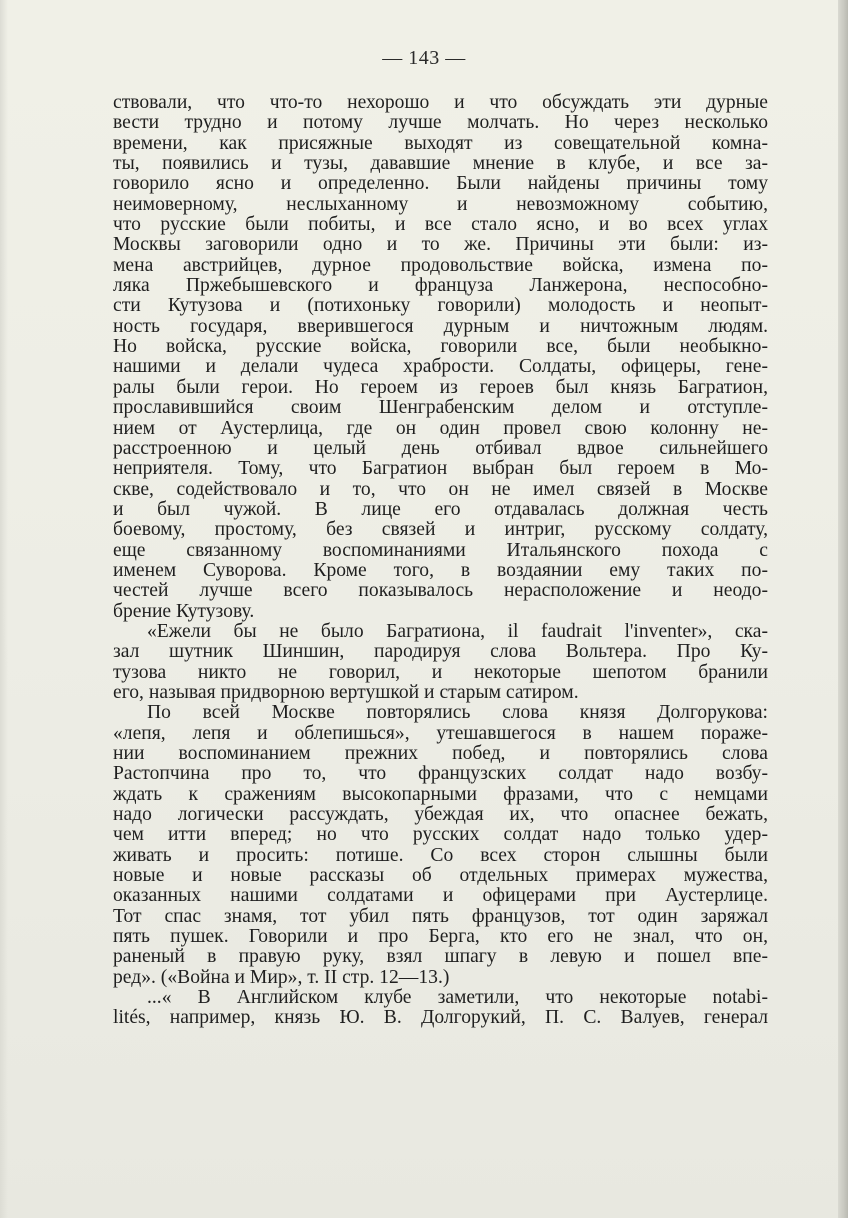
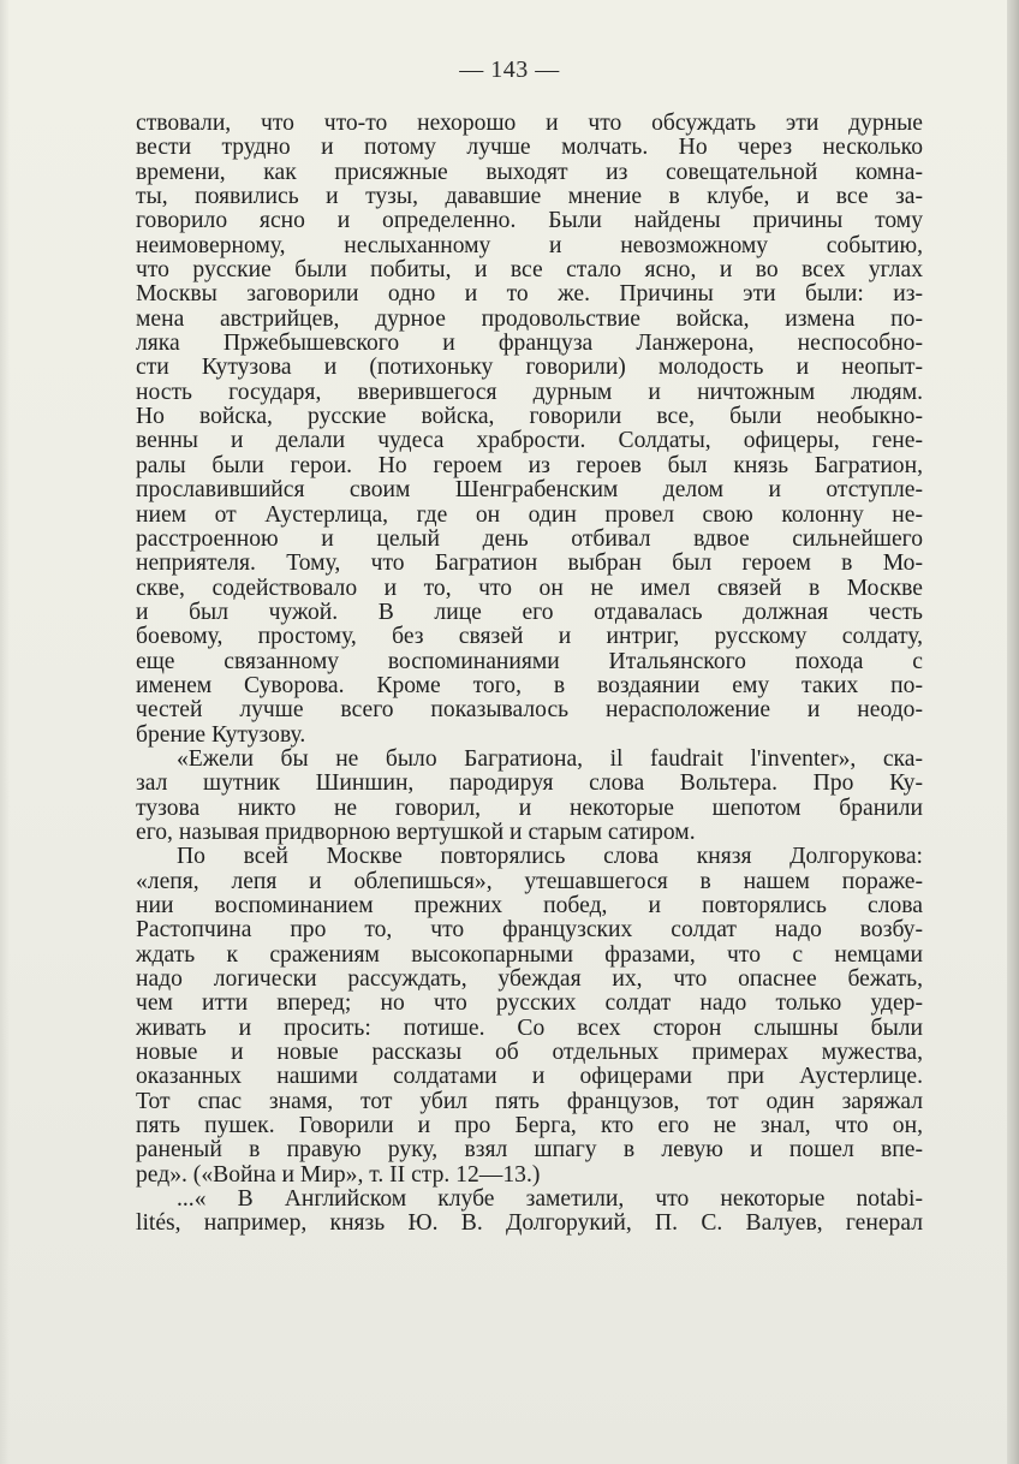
  — 143 —
  ствовали, что что-то нехорошо и что обсуждать эти дурные
  вести трудно и потому лучше молчать. Но через несколько
  времени, как присяжные выходят из совещательной комна-
  ты, появились и тузы, дававшие мнение в клубе, и все за-
  говорило ясно и определенно. Были найдены причины тому
  неимоверному, неслыханному и невозможному событию,
  что русские были побиты, и все стало ясно, и во всех углах
  Москвы заговорили одно и то же. Причины эти были: из-
  мена австрийцев, дурное продовольствие войска, измена по-
  ляка Пржебышевского и француза Ланжерона, неспособно-
  сти Кутузова и (потихоньку говорили) молодость и неопыт-
  ность государя, вверившегося дурным и ничтожным людям.
  Но войска, русские войска, говорили все, были необыкно-
- нашими и делали чудеса храбрости. Солдаты, офицеры, гене-
+ венны и делали чудеса храбрости. Солдаты, офицеры, гене-
  ралы были герои. Но героем из героев был князь Багратион,
  прославившийся своим Шенграбенским делом и отступле-
  нием от Аустерлица, где он один провел свою колонну не-
  расстроенною и целый день отбивал вдвое сильнейшего
  неприятеля. Тому, что Багратион выбран был героем в Мо-
  скве, содействовало и то, что он не имел связей в Москве
  и был чужой. В лице его отдавалась должная честь
  боевому, простому, без связей и интриг, русскому солдату,
  еще связанному воспоминаниями Итальянского похода с
  именем Суворова. Кроме того, в воздаянии ему таких по-
  честей лучше всего показывалось нерасположение и неодо-
  брение Кутузову.
  «Ежели бы не было Багратиона, il faudrait l'inventer», ска-
  зал шутник Шиншин, пародируя слова Вольтера. Про Ку-
  тузова никто не говорил, и некоторые шепотом бранили
  его, называя придворною вертушкой и старым сатиром.
  По всей Москве повторялись слова князя Долгорукова:
  «лепя, лепя и облепишься», утешавшегося в нашем пораже-
  нии воспоминанием прежних побед, и повторялись слова
  Растопчина про то, что французских солдат надо возбу-
  ждать к сражениям высокопарными фразами, что с немцами
  надо логически рассуждать, убеждая их, что опаснее бежать,
  чем итти вперед; но что русских солдат надо только удер-
  живать и просить: потише. Со всех сторон слышны были
  новые и новые рассказы об отдельных примерах мужества,
  оказанных нашими солдатами и офицерами при Аустерлице.
  Тот спас знамя, тот убил пять французов, тот один заряжал
  пять пушек. Говорили и про Берга, кто его не знал, что он,
  раненый в правую руку, взял шпагу в левую и пошел впе-
  ред». («Война и Мир», т. II стр. 12—13.)
  ...« В Английском клубе заметили, что некоторые notabi-
  lités, например, князь Ю. В. Долгорукий, П. С. Валуев, генерал
